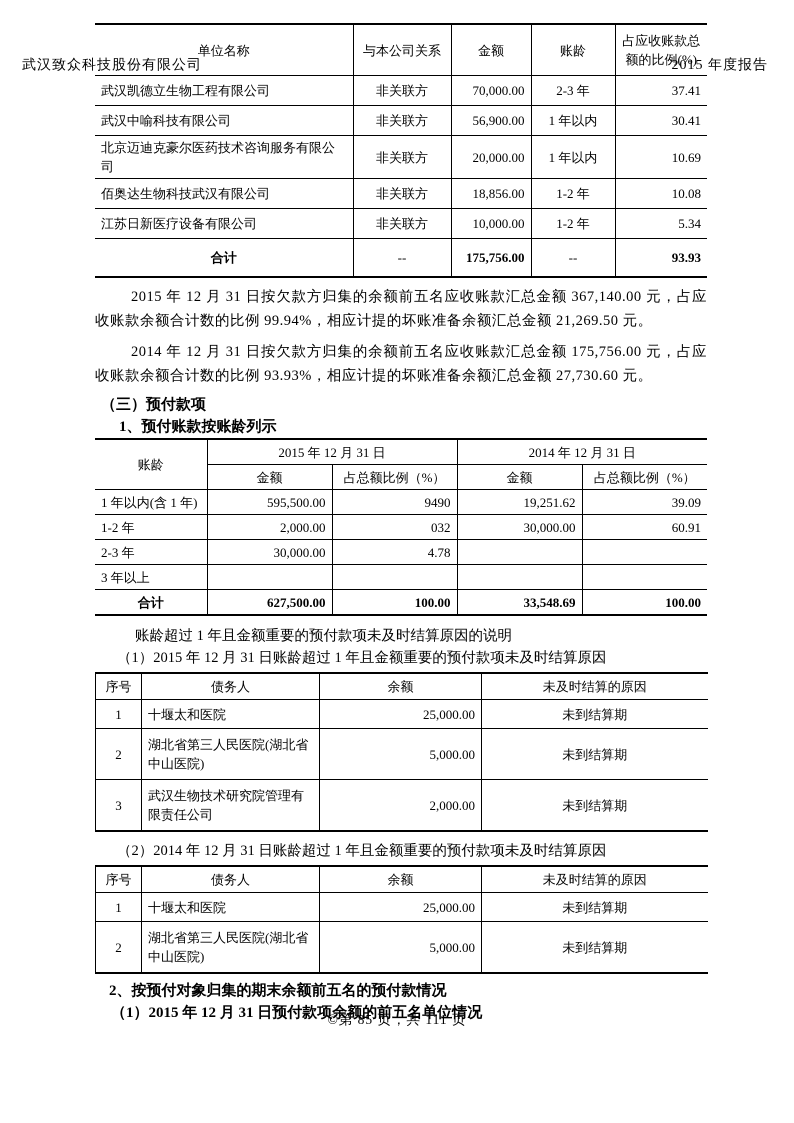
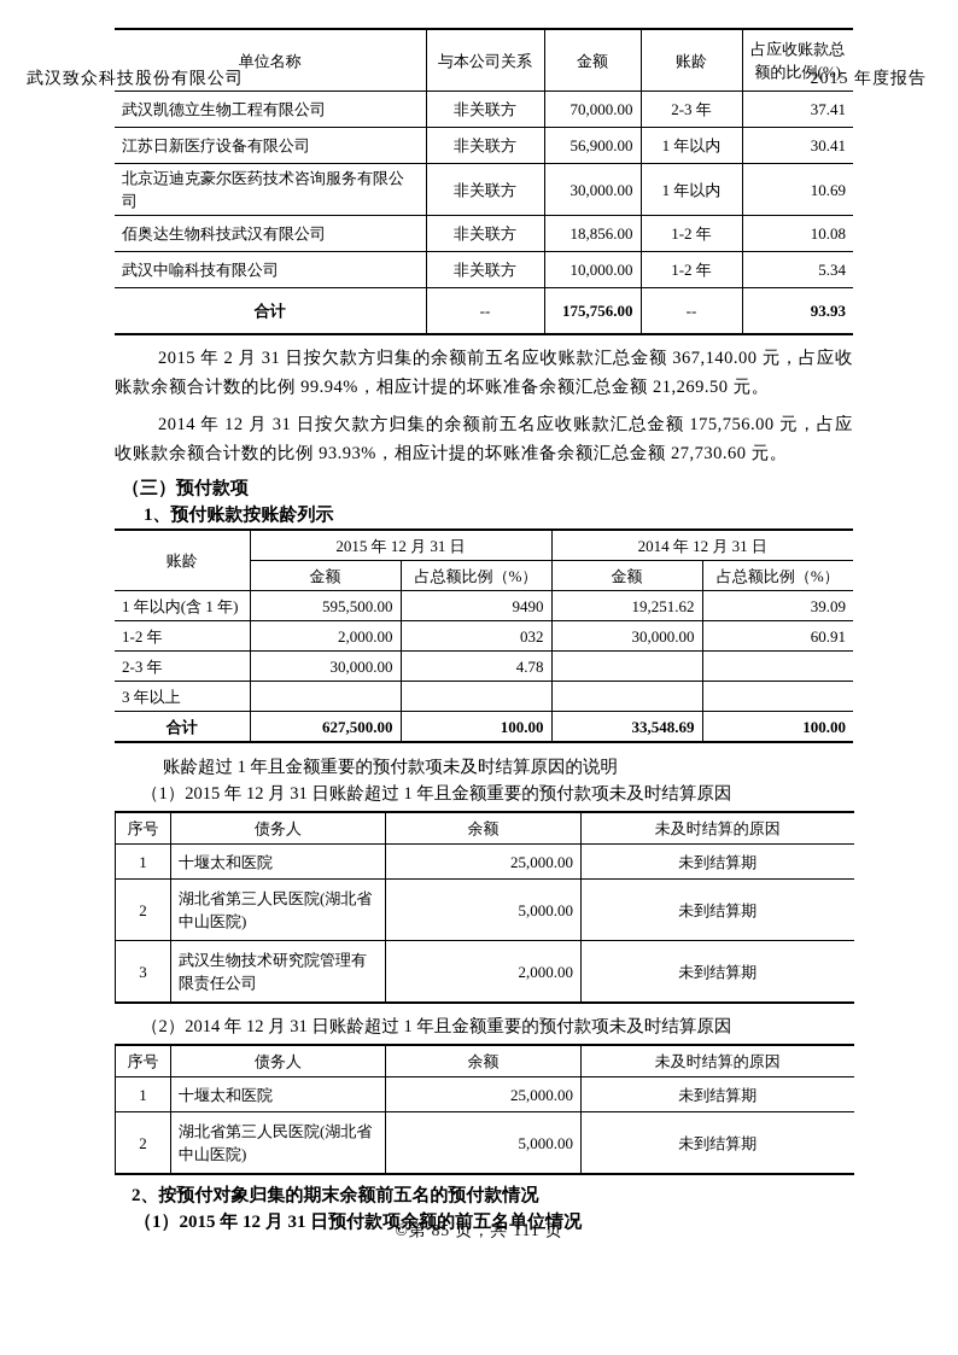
  武汉致众科技股份有限公司
  2015 年度报告
  单位名称	与本公司关系	金额	账龄	占应收账款总额的比例(%)
  武汉凯德立生物工程有限公司	非关联方	70,000.00	2-3 年	37.41
- 武汉中喻科技有限公司	非关联方	56,900.00	1 年以内	30.41
+ 江苏日新医疗设备有限公司	非关联方	56,900.00	1 年以内	30.41
- 北京迈迪克豪尔医药技术咨询服务有限公司	非关联方	20,000.00	1 年以内	10.69
+ 北京迈迪克豪尔医药技术咨询服务有限公司	非关联方	30,000.00	1 年以内	10.69
  佰奥达生物科技武汉有限公司	非关联方	18,856.00	1-2 年	10.08
- 江苏日新医疗设备有限公司	非关联方	10,000.00	1-2 年	5.34
+ 武汉中喻科技有限公司	非关联方	10,000.00	1-2 年	5.34
  合计	--	175,756.00	--	93.93
- 2015 年 12 月 31 日按欠款方归集的余额前五名应收账款汇总金额 367,140.00 元，占应收账款余额合计数的比例 99.94%，相应计提的坏账准备余额汇总金额 21,269.50 元。
+ 2015 年 2 月 31 日按欠款方归集的余额前五名应收账款汇总金额 367,140.00 元，占应收账款余额合计数的比例 99.94%，相应计提的坏账准备余额汇总金额 21,269.50 元。
  2014 年 12 月 31 日按欠款方归集的余额前五名应收账款汇总金额 175,756.00 元，占应收账款余额合计数的比例 93.93%，相应计提的坏账准备余额汇总金额 27,730.60 元。
  （三）预付款项
  1、预付账款按账龄列示
  账龄	2015 年 12 月 31 日	2014 年 12 月 31 日
  金额	占总额比例（%）	金额	占总额比例（%）
  1 年以内(含 1 年)	595,500.00	9490	19,251.62	39.09
  1-2 年	2,000.00	032	30,000.00	60.91
  2-3 年	30,000.00	4.78
  3 年以上
  合计	627,500.00	100.00	33,548.69	100.00
  账龄超过 1 年且金额重要的预付款项未及时结算原因的说明
  （1）2015 年 12 月 31 日账龄超过 1 年且金额重要的预付款项未及时结算原因
  序号	债务人	余额	未及时结算的原因
  1	十堰太和医院	25,000.00	未到结算期
  2	湖北省第三人民医院(湖北省中山医院)	5,000.00	未到结算期
  3	武汉生物技术研究院管理有限责任公司	2,000.00	未到结算期
  （2）2014 年 12 月 31 日账龄超过 1 年且金额重要的预付款项未及时结算原因
  序号	债务人	余额	未及时结算的原因
  1	十堰太和医院	25,000.00	未到结算期
  2	湖北省第三人民医院(湖北省中山医院)	5,000.00	未到结算期
  2、按预付对象归集的期末余额前五名的预付款情况
  （1）2015 年 12 月 31 日预付款项余额的前五名单位情况
  ©第 85 页，共 111 页
